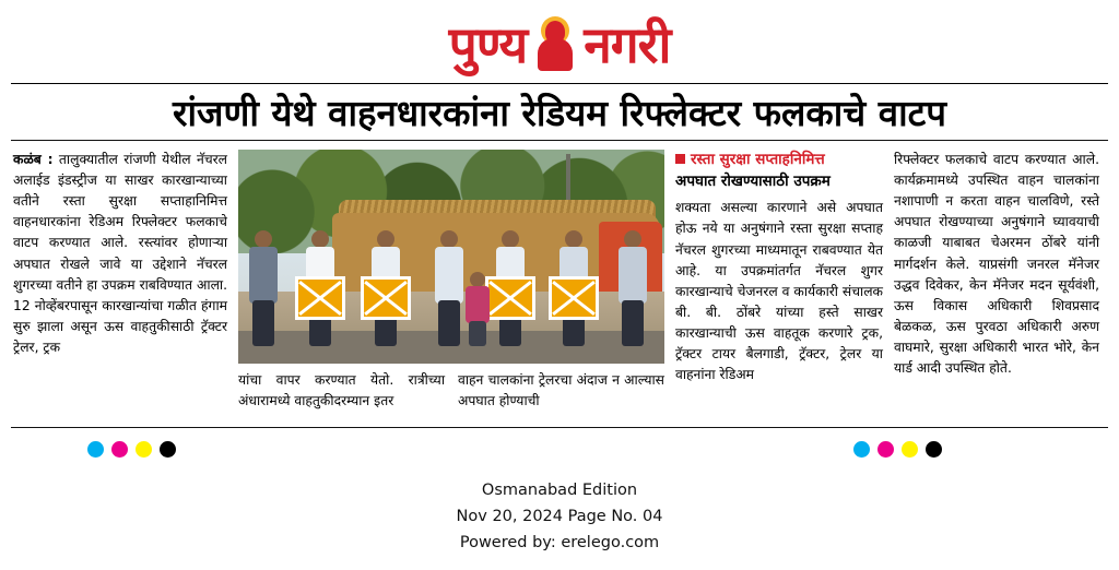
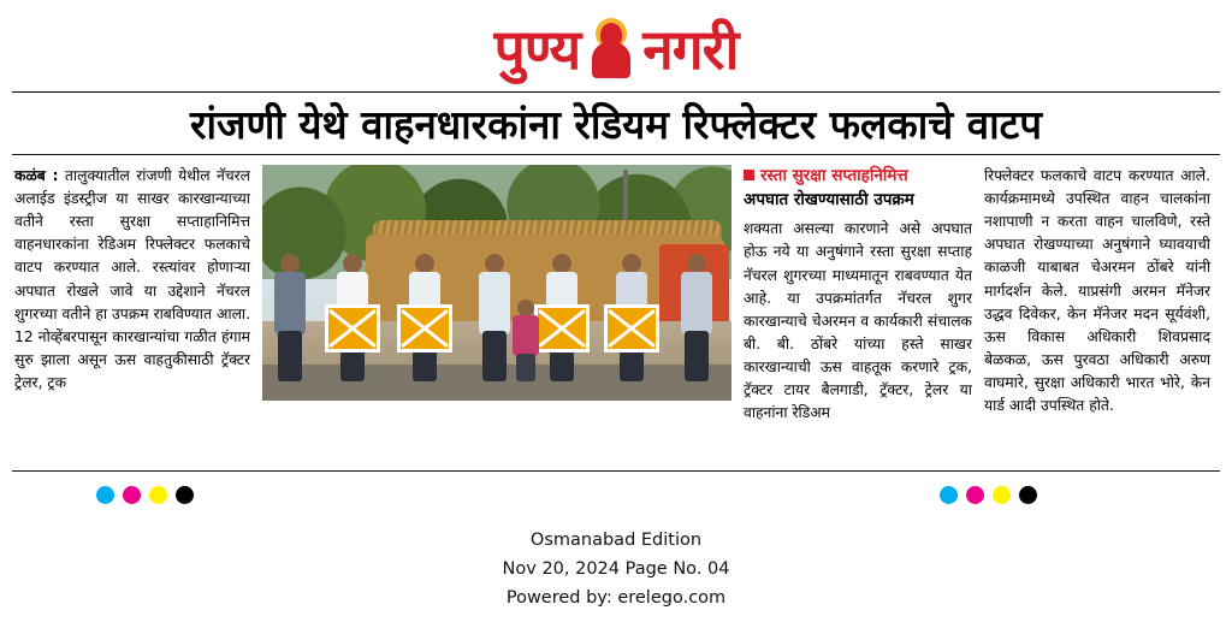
  पुण्य
  नगरी
  रांजणी येथे वाहनधारकांना रेडियम रिफ्लेक्टर फलकाचे वाटप
  कळंब : तालुक्यातील रांजणी येथील नॅचरल अलाईड इंडस्ट्रीज या साखर कारखान्याच्या वतीने रस्ता सुरक्षा सप्ताहानिमित्त वाहनधारकांना रेडिअम रिफ्लेक्टर फलकाचे वाटप करण्यात आले. रस्त्यांवर होणाऱ्या अपघात रोखले जावे या उद्देशाने नॅचरल शुगरच्या वतीने हा उपक्रम राबविण्यात आला. 12 नोव्हेंबरपासून कारखान्यांचा गळीत हंगाम सुरु झाला असून ऊस वाहतुकीसाठी ट्रॅक्टर ट्रेलर, ट्रक
- यांचा वापर करण्यात येतो. रात्रीच्या अंधारामध्ये वाहतुकीदरम्यान इतर
- वाहन चालकांना ट्रेलरचा अंदाज न आल्यास अपघात होण्याची
  रस्ता सुरक्षा सप्ताहनिमित्त
  अपघात रोखण्यासाठी उपक्रम
- शक्यता असल्या कारणाने असे अपघात होऊ नये या अनुषंगाने रस्ता सुरक्षा सप्ताह नॅचरल शुगरच्या माध्यमातून राबवण्यात येत आहे. या उपक्रमांतर्गत नॅचरल शुगर कारखान्याचे चेजनरल व कार्यकारी संचालक बी. बी. ठोंबरे यांच्या हस्ते साखर कारखान्याची ऊस वाहतूक करणारे ट्रक, ट्रॅक्टर टायर बैलगाडी, ट्रॅक्टर, ट्रेलर या वाहनांना रेडिअम
+ शक्यता असल्या कारणाने असे अपघात होऊ नये या अनुषंगाने रस्ता सुरक्षा सप्ताह नॅचरल शुगरच्या माध्यमातून राबवण्यात येत आहे. या उपक्रमांतर्गत नॅचरल शुगर कारखान्याचे चेअरमन व कार्यकारी संचालक बी. बी. ठोंबरे यांच्या हस्ते साखर कारखान्याची ऊस वाहतूक करणारे ट्रक, ट्रॅक्टर टायर बैलगाडी, ट्रॅक्टर, ट्रेलर या वाहनांना रेडिअम
- रिफ्लेक्टर फलकाचे वाटप करण्यात आले. कार्यक्रमामध्ये उपस्थित वाहन चालकांना नशापाणी न करता वाहन चालविणे, रस्ते अपघात रोखण्याच्या अनुषंगाने घ्यावयाची काळजी याबाबत चेअरमन ठोंबरे यांनी मार्गदर्शन केले. याप्रसंगी जनरल मॅनेजर उद्धव दिवेकर, केन मॅनेजर मदन सूर्यवंशी, ऊस विकास अधिकारी शिवप्रसाद बेळकळ, ऊस पुरवठा अधिकारी अरुण वाघमारे, सुरक्षा अधिकारी भारत भोरे, केन यार्ड आदी उपस्थित होते.
+ रिफ्लेक्टर फलकाचे वाटप करण्यात आले. कार्यक्रमामध्ये उपस्थित वाहन चालकांना नशापाणी न करता वाहन चालविणे, रस्ते अपघात रोखण्याच्या अनुषंगाने घ्यावयाची काळजी याबाबत चेअरमन ठोंबरे यांनी मार्गदर्शन केले. याप्रसंगी अरमन मॅनेजर उद्धव दिवेकर, केन मॅनेजर मदन सूर्यवंशी, ऊस विकास अधिकारी शिवप्रसाद बेळकळ, ऊस पुरवठा अधिकारी अरुण वाघमारे, सुरक्षा अधिकारी भारत भोरे, केन यार्ड आदी उपस्थित होते.
  Osmanabad Edition
  Nov 20, 2024 Page No. 04
  Powered by: erelego.com
